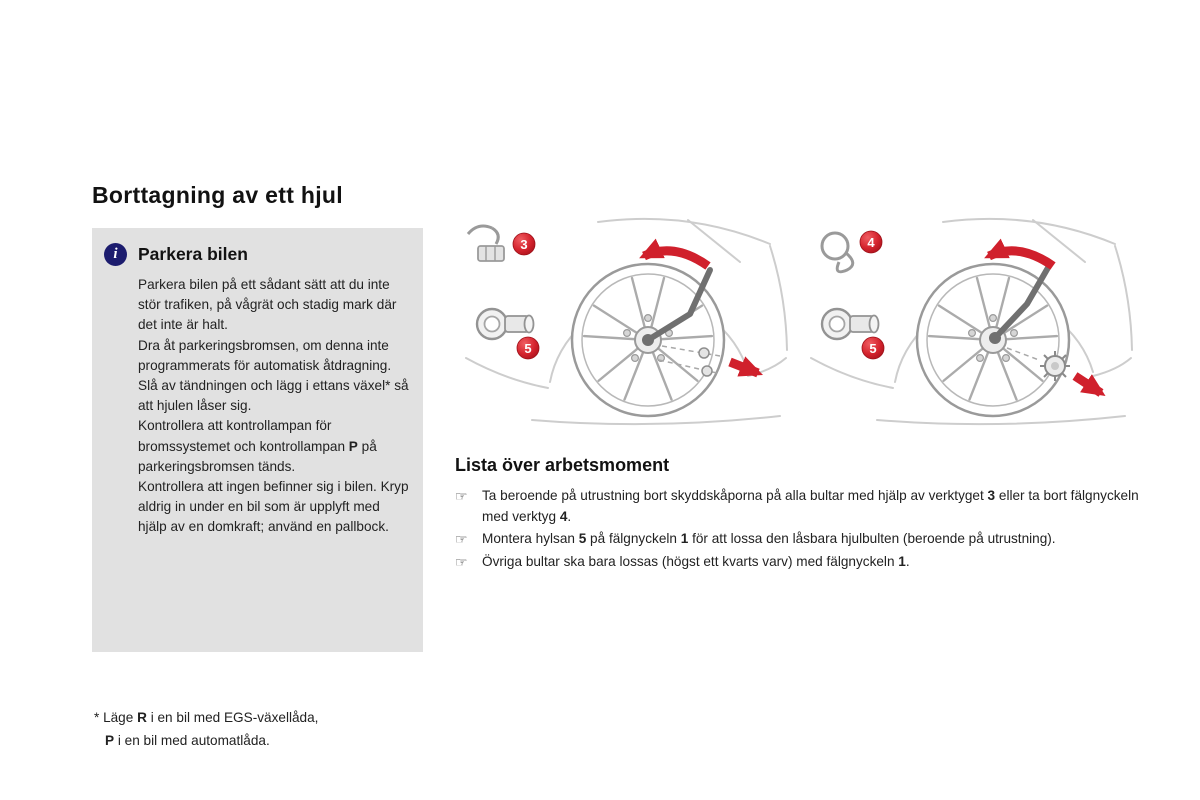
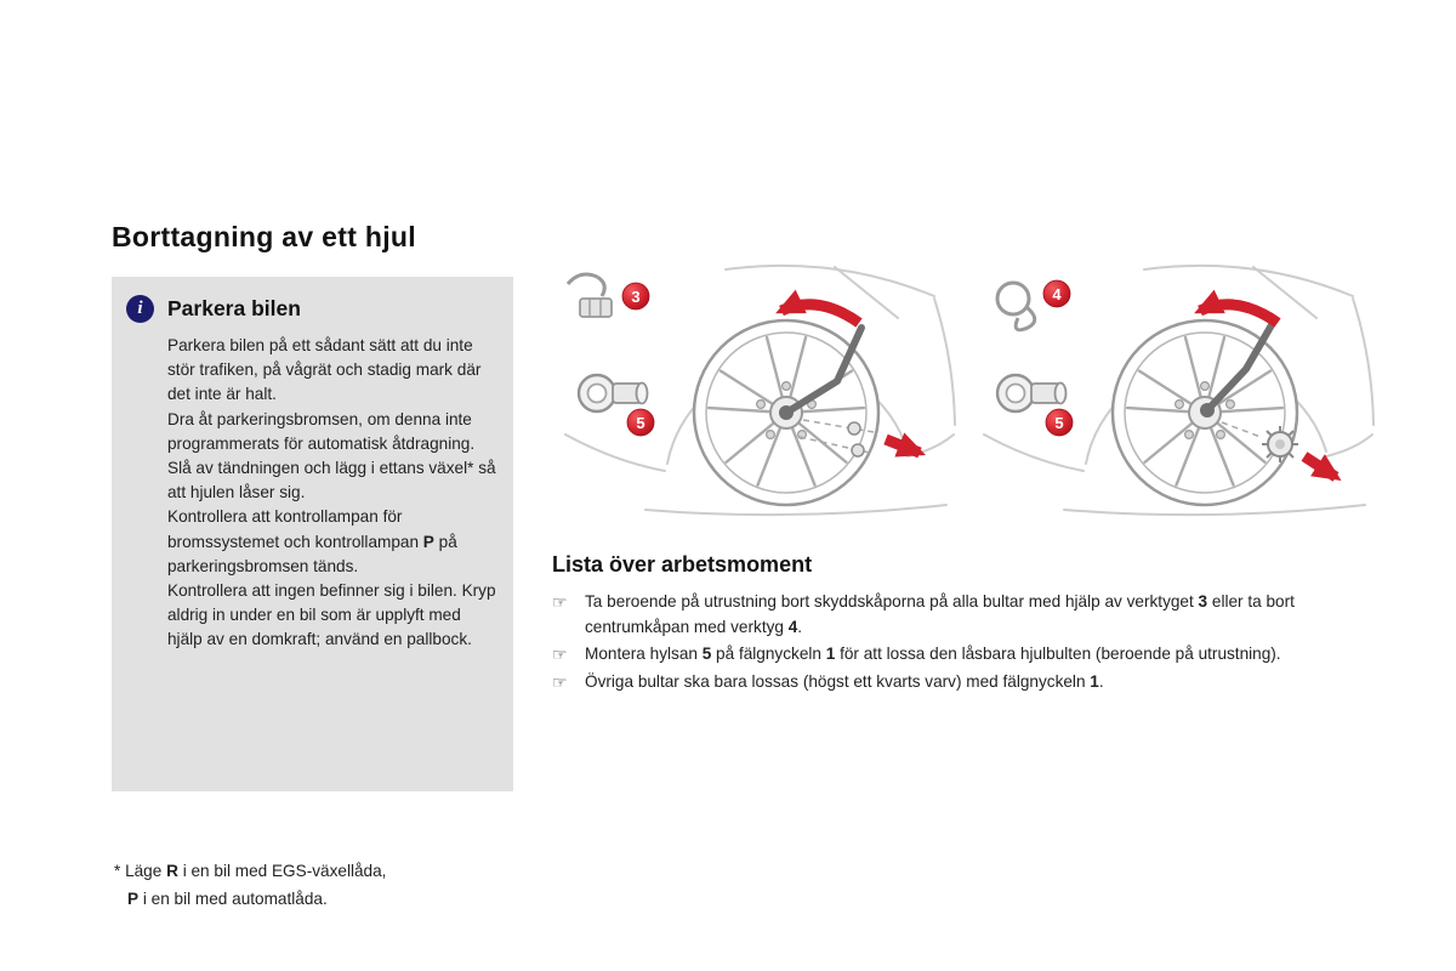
  Borttagning av ett hjul
  i
  Parkera bilen
  Parkera bilen på ett sådant sätt att du inte stör trafiken, på vågrät och stadig mark där det inte är halt.
  Dra åt parkeringsbromsen, om denna inte programmerats för automatisk åtdragning. Slå av tändningen och lägg i ettans växel* så att hjulen låser sig.
  Kontrollera att kontrollampan för bromssystemet och kontrollampan P på parkeringsbromsen tänds.
  Kontrollera att ingen befinner sig i bilen. Kryp aldrig in under en bil som är upplyft med hjälp av en domkraft; använd en pallbock.
  3
  5
  4
  5
  Lista över arbetsmoment
  ☞
- Ta beroende på utrustning bort skyddskåporna på alla bultar med hjälp av verktyget 3 eller ta bort fälgnyckeln med verktyg 4.
+ Ta beroende på utrustning bort skyddskåporna på alla bultar med hjälp av verktyget 3 eller ta bort centrumkåpan med verktyg 4.
  ☞
  Montera hylsan 5 på fälgnyckeln 1 för att lossa den låsbara hjulbulten (beroende på utrustning).
  ☞
  Övriga bultar ska bara lossas (högst ett kvarts varv) med fälgnyckeln 1.
  * Läge R i en bil med EGS-växellåda,
  P i en bil med automatlåda.
